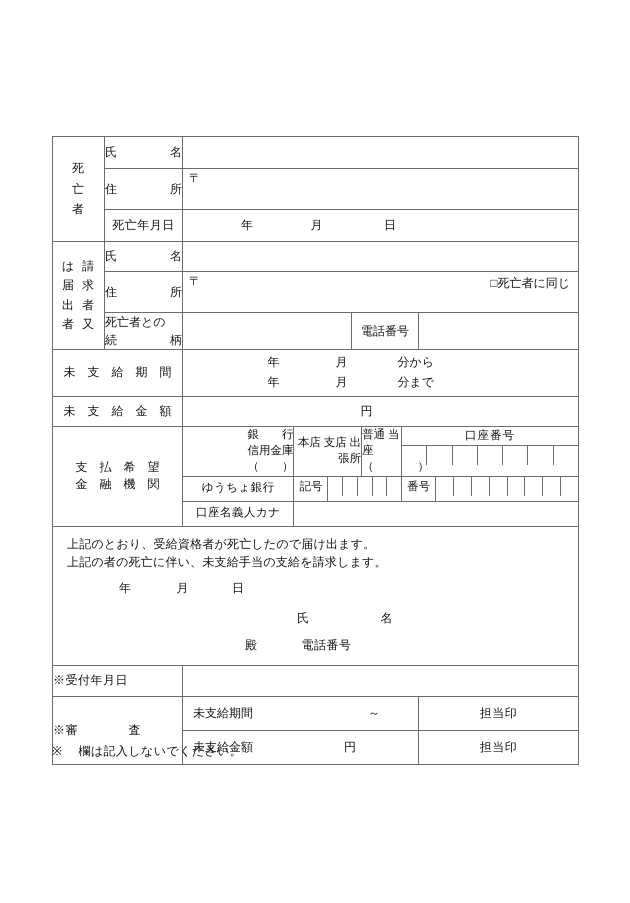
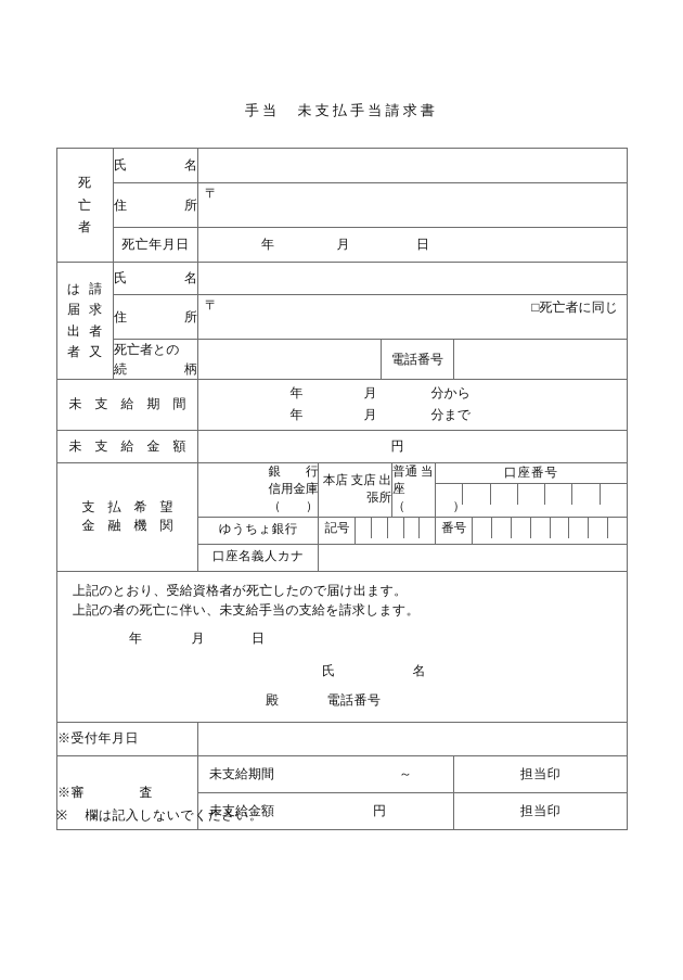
+ 手当 未支払手当請求書
  死 亡 者	氏 名
  住 所	〒
  死亡年月日	年 月 日
  請 求 者 又 は 届 出 者	氏 名
  住 所	〒 □死亡者に同じ
  死亡者との 続 柄		電話番号
  未 支 給 期 間	年 月 分から 年 月 分まで
  未 支 給 金 額	円
  支 払 希 望 金 融 機 関
  銀 行 信用金庫 （ ）	本店 支店 出張所	普通 当座 （ ）	口座番号
  ゆうちょ銀行	記号	番号
  口座名義人カナ
  上記のとおり、受給資格者が死亡したので届け出ます。 上記の者の死亡に伴い、未支給手当の支給を請求します。 年 月 日 氏 名 殿 電話番号
  ※受付年月日
  ※審 査	未支給期間 ～	担当印
  未支給金額 円	担当印
  ※ 欄は記入しないでください。
